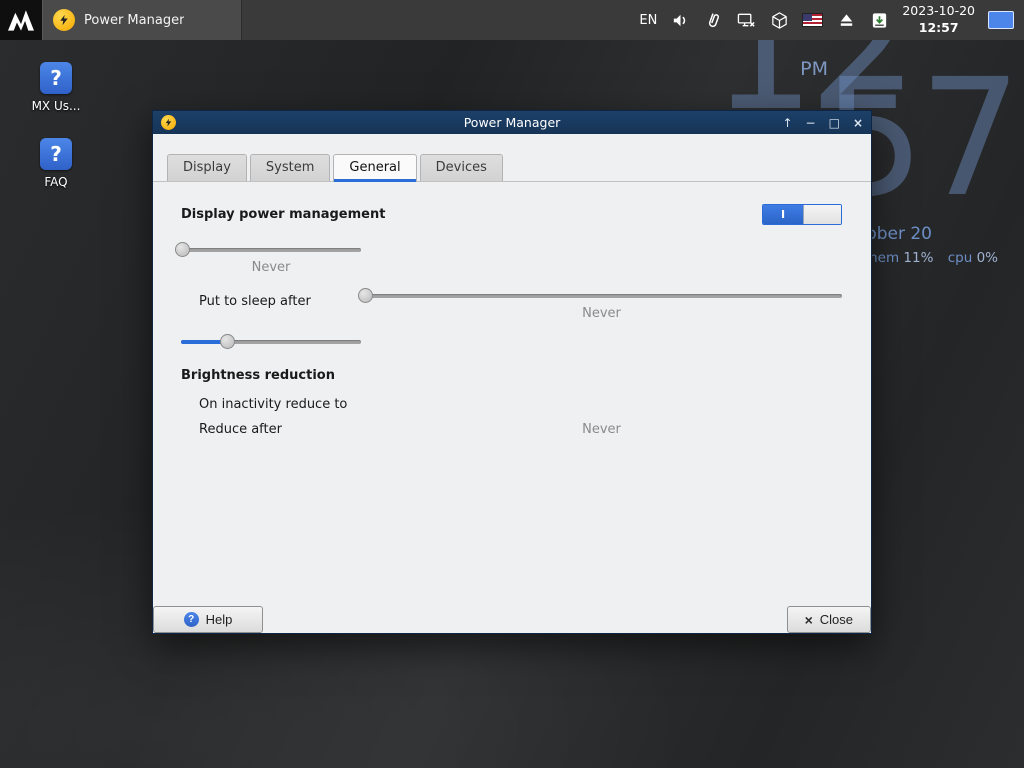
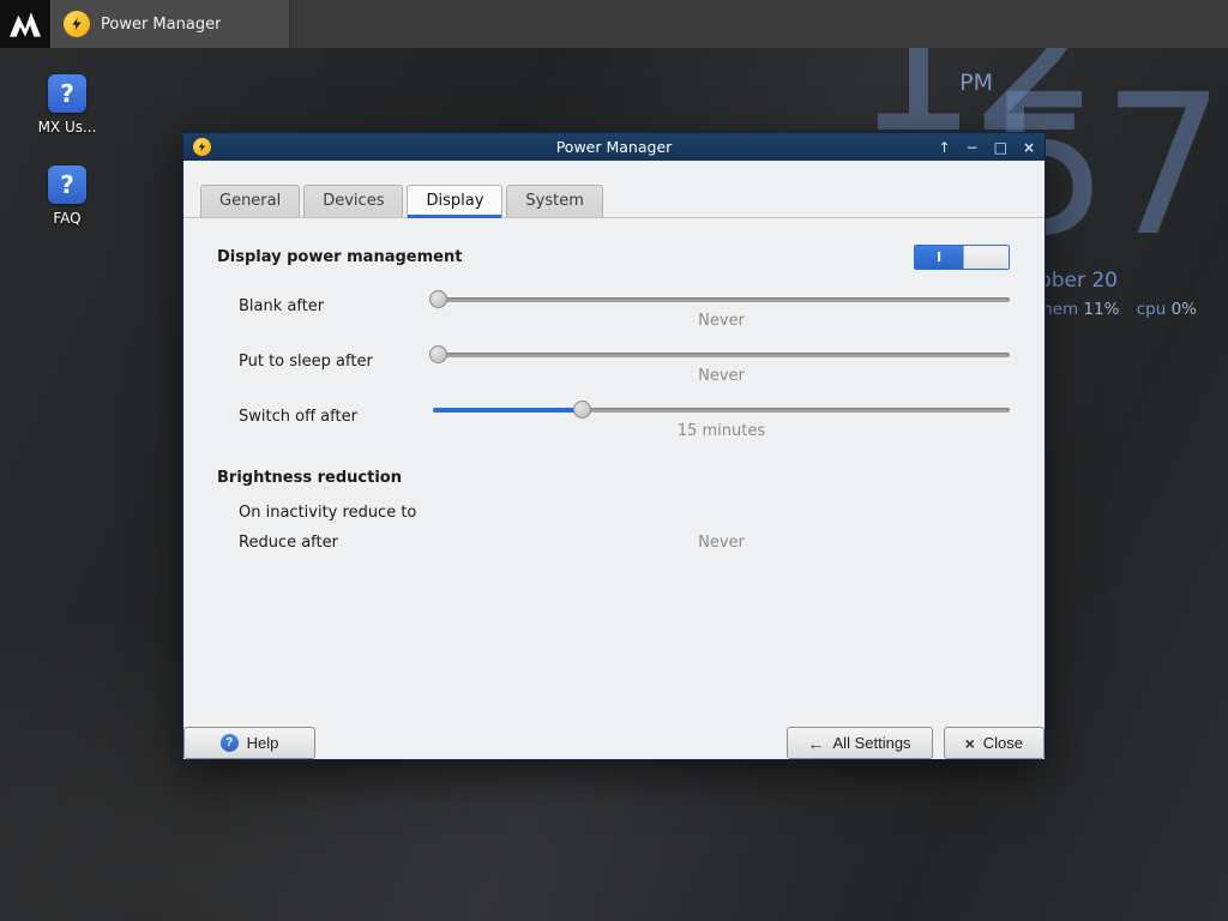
  12
  PM
  em 11% cpu 0%
  ?
  MX Us...
  ?
  FAQ
  Power Manager
- EN
- 2023-10-20
- 12:57
  Power Manager
  ↑
  −
  □
  ×
- Display
+ General
- System
+ Devices
- General
+ Display
- Devices
+ System
  Display power management
  I
+ Blank after
  Never
  Put to sleep after
  Never
+ Switch off after
+ 15 minutes
  Brightness reduction
  On inactivity reduce to
  Reduce after
  Never
  ?
  Help
+ ←
+ All Settings
  ×
  Close
